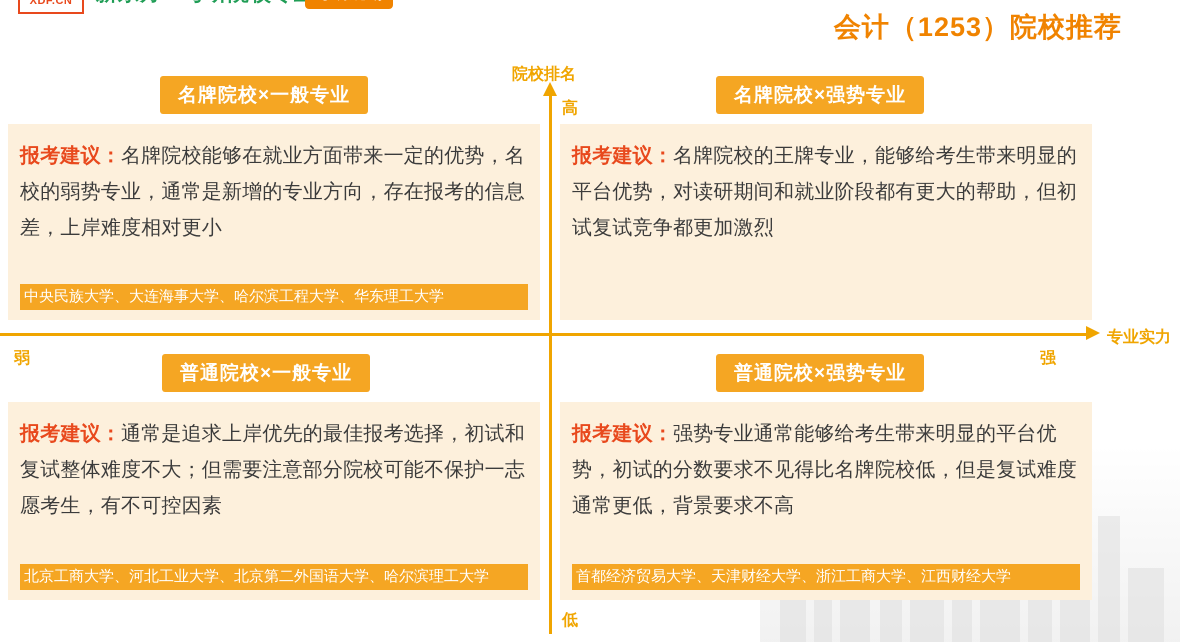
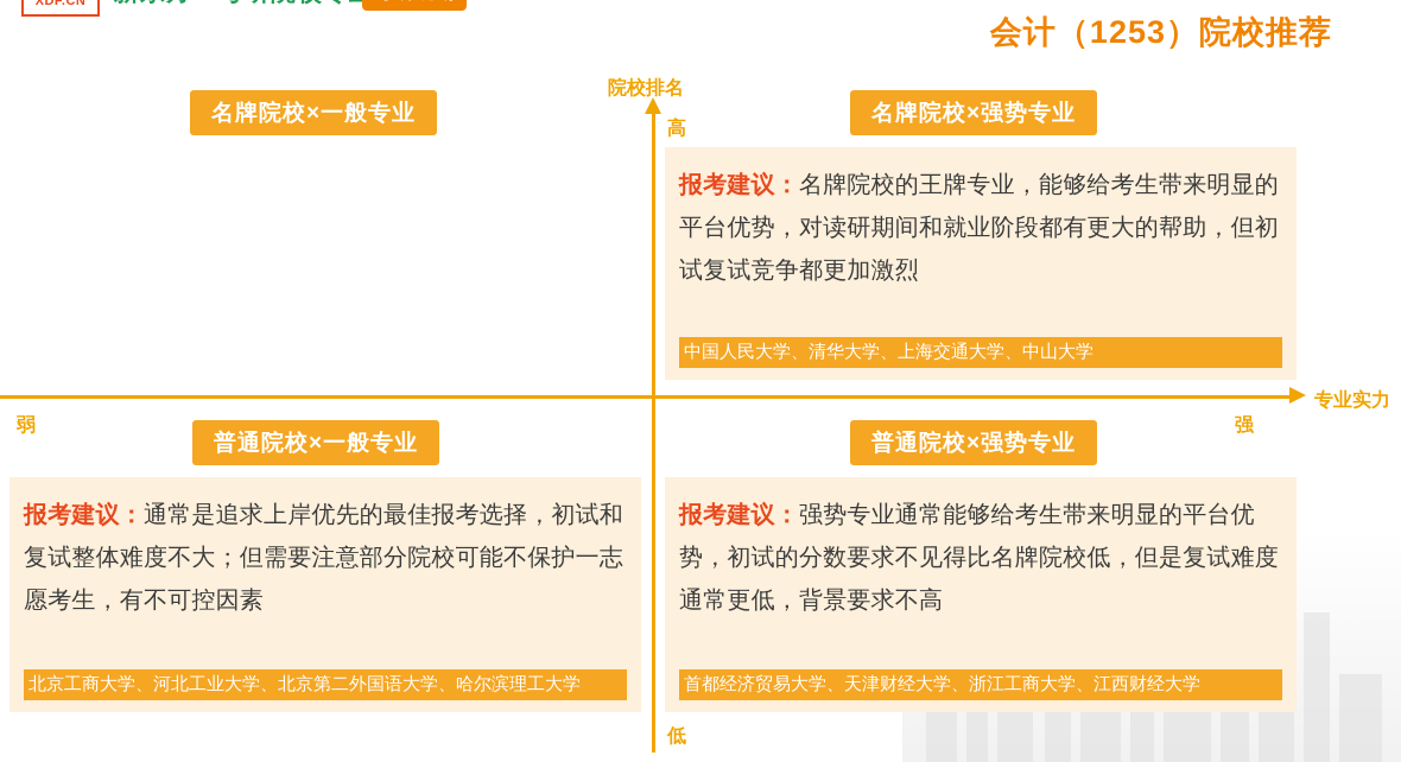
  XDF.CN
  会计（1253）院校推荐
  院校排名
  专业实力
  高
  低
  弱
  强
  名牌院校×一般专业
  名牌院校×强势专业
  普通院校×一般专业
  普通院校×强势专业
- 报考建议：名牌院校能够在就业方面带来一定的优势，名校的弱势专业，通常是新增的专业方向，存在报考的信息差，上岸难度相对更小
- 中央民族大学、大连海事大学、哈尔滨工程大学、华东理工大学
  报考建议：名牌院校的王牌专业，能够给考生带来明显的平台优势，对读研期间和就业阶段都有更大的帮助，但初试复试竞争都更加激烈
+ 中国人民大学、清华大学、上海交通大学、中山大学
  报考建议：通常是追求上岸优先的最佳报考选择，初试和复试整体难度不大；但需要注意部分院校可能不保护一志愿考生，有不可控因素
  北京工商大学、河北工业大学、北京第二外国语大学、哈尔滨理工大学
  报考建议：强势专业通常能够给考生带来明显的平台优势，初试的分数要求不见得比名牌院校低，但是复试难度通常更低，背景要求不高
  首都经济贸易大学、天津财经大学、浙江工商大学、江西财经大学
